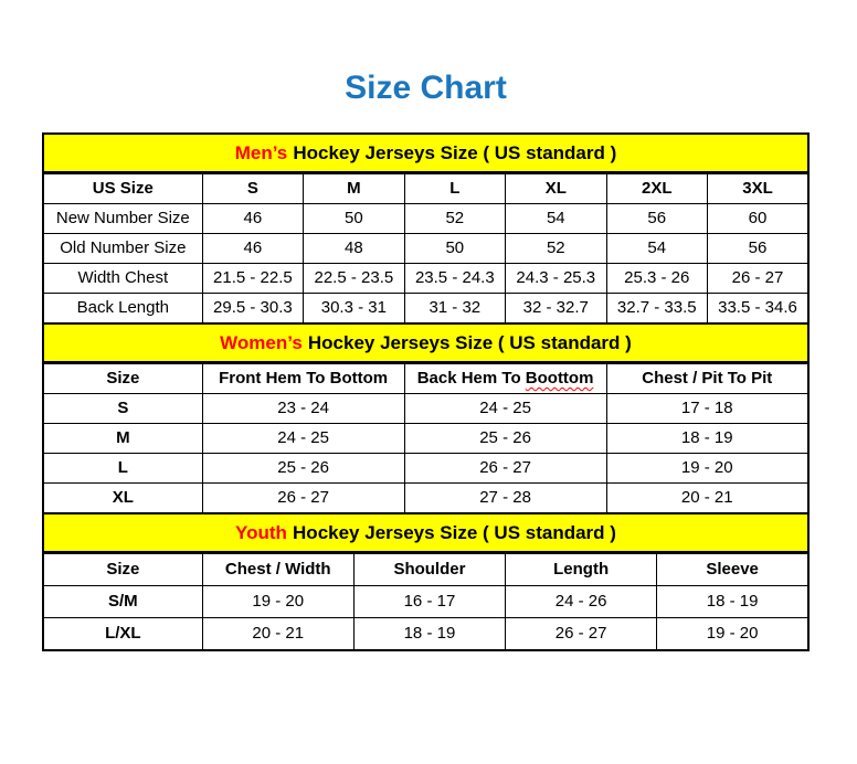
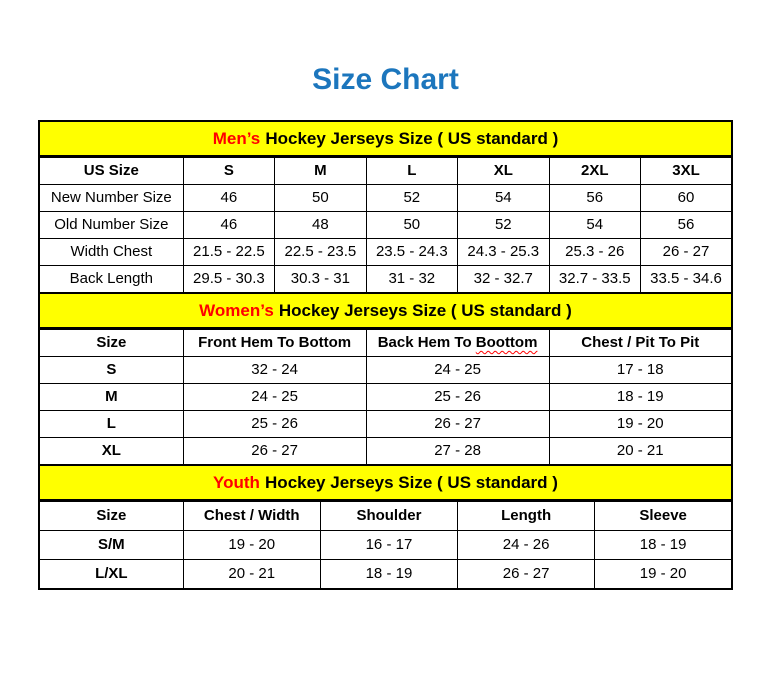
  Size Chart
  Men’s Hockey Jerseys Size ( US standard )
  US Size	S	M	L	XL	2XL	3XL
  New Number Size	46	50	52	54	56	60
  Old Number Size	46	48	50	52	54	56
  Width Chest	21.5 - 22.5	22.5 - 23.5	23.5 - 24.3	24.3 - 25.3	25.3 - 26	26 - 27
  Back Length	29.5 - 30.3	30.3 - 31	31 - 32	32 - 32.7	32.7 - 33.5	33.5 - 34.6
  Women’s Hockey Jerseys Size ( US standard )
  Size	Front Hem To Bottom	Back Hem To Boottom	Chest / Pit To Pit
- S	23 - 24	24 - 25	17 - 18
+ S	32 - 24	24 - 25	17 - 18
  M	24 - 25	25 - 26	18 - 19
  L	25 - 26	26 - 27	19 - 20
  XL	26 - 27	27 - 28	20 - 21
  Youth Hockey Jerseys Size ( US standard )
  Size	Chest / Width	Shoulder	Length	Sleeve
  S/M	19 - 20	16 - 17	24 - 26	18 - 19
  L/XL	20 - 21	18 - 19	26 - 27	19 - 20
